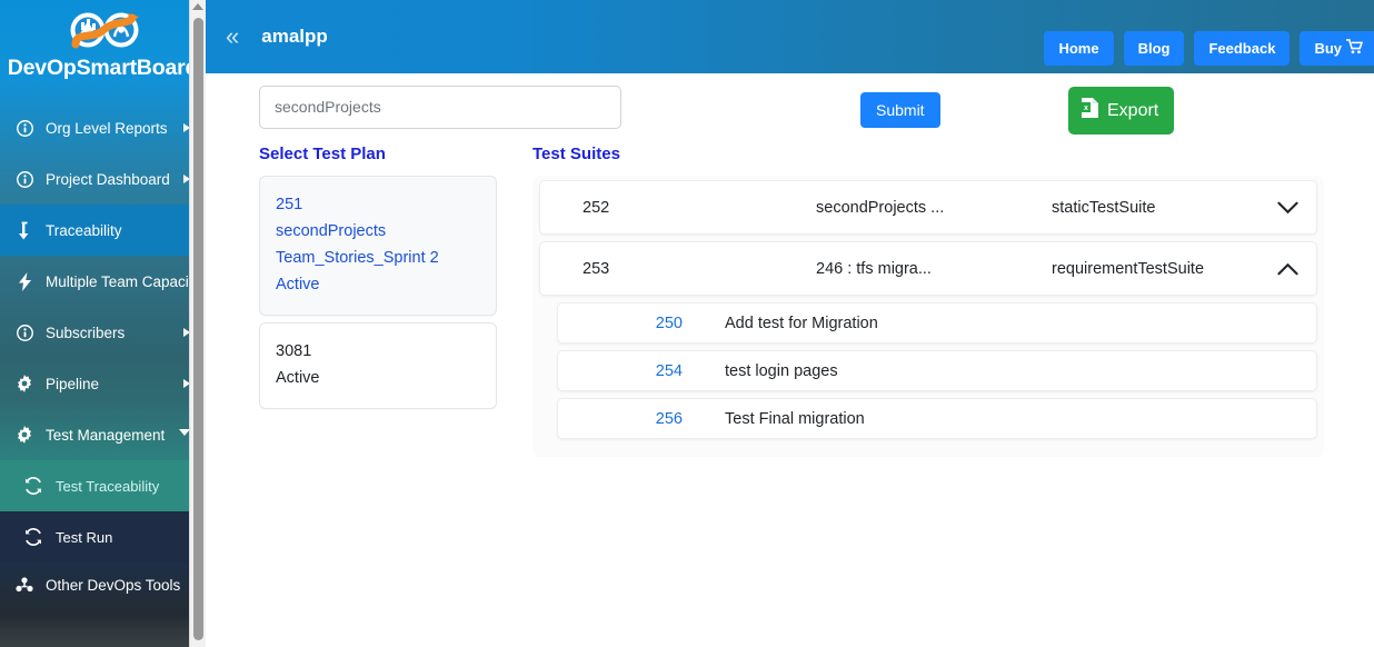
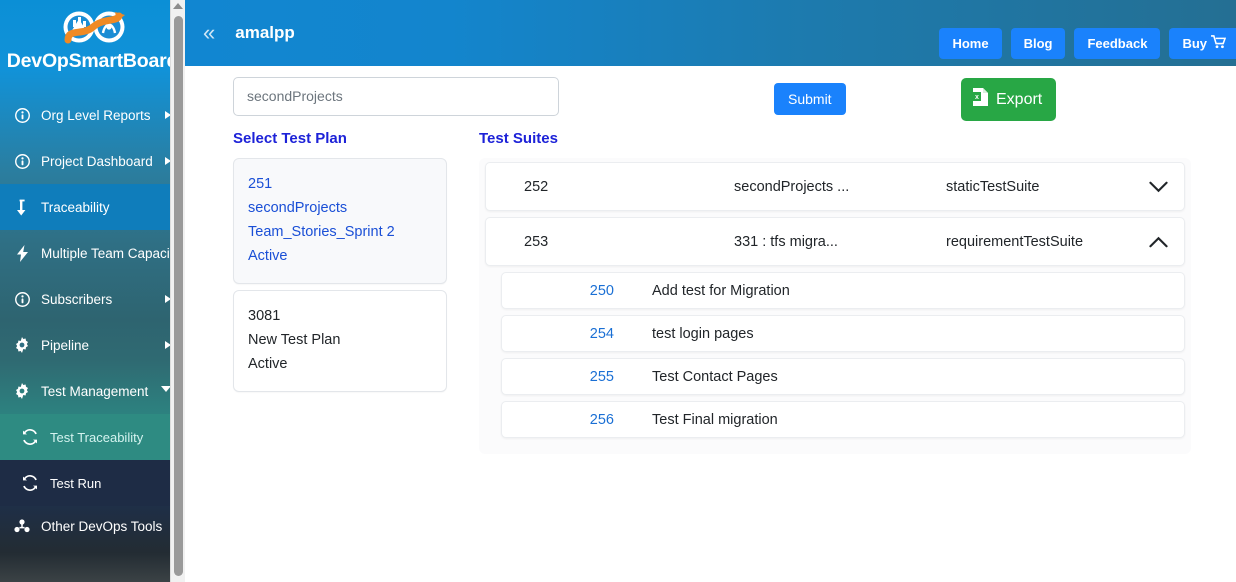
  DevOpSmartBoar
  Org Level Reports
  Project Dashboard
  Traceability
  Multiple Team Capaci
  Subscribers
  Pipeline
  Test Management
  Test Traceability
  Test Run
  Other DevOps Tools
  «
  amalpp
  Home
  Blog
  Feedback
  Buy
  secondProjects
  Submit
  Export
  Select Test Plan
  251
  secondProjects
  Team_Stories_Sprint 2
  Active
  3081
+ New Test Plan
  Active
  Test Suites
  252
  secondProjects ...
  staticTestSuite
  253
- 246 : tfs migra...
+ 331 : tfs migra...
  requirementTestSuite
  250
  Add test for Migration
  254
  test login pages
+ 255
+ Test Contact Pages
  256
  Test Final migration
